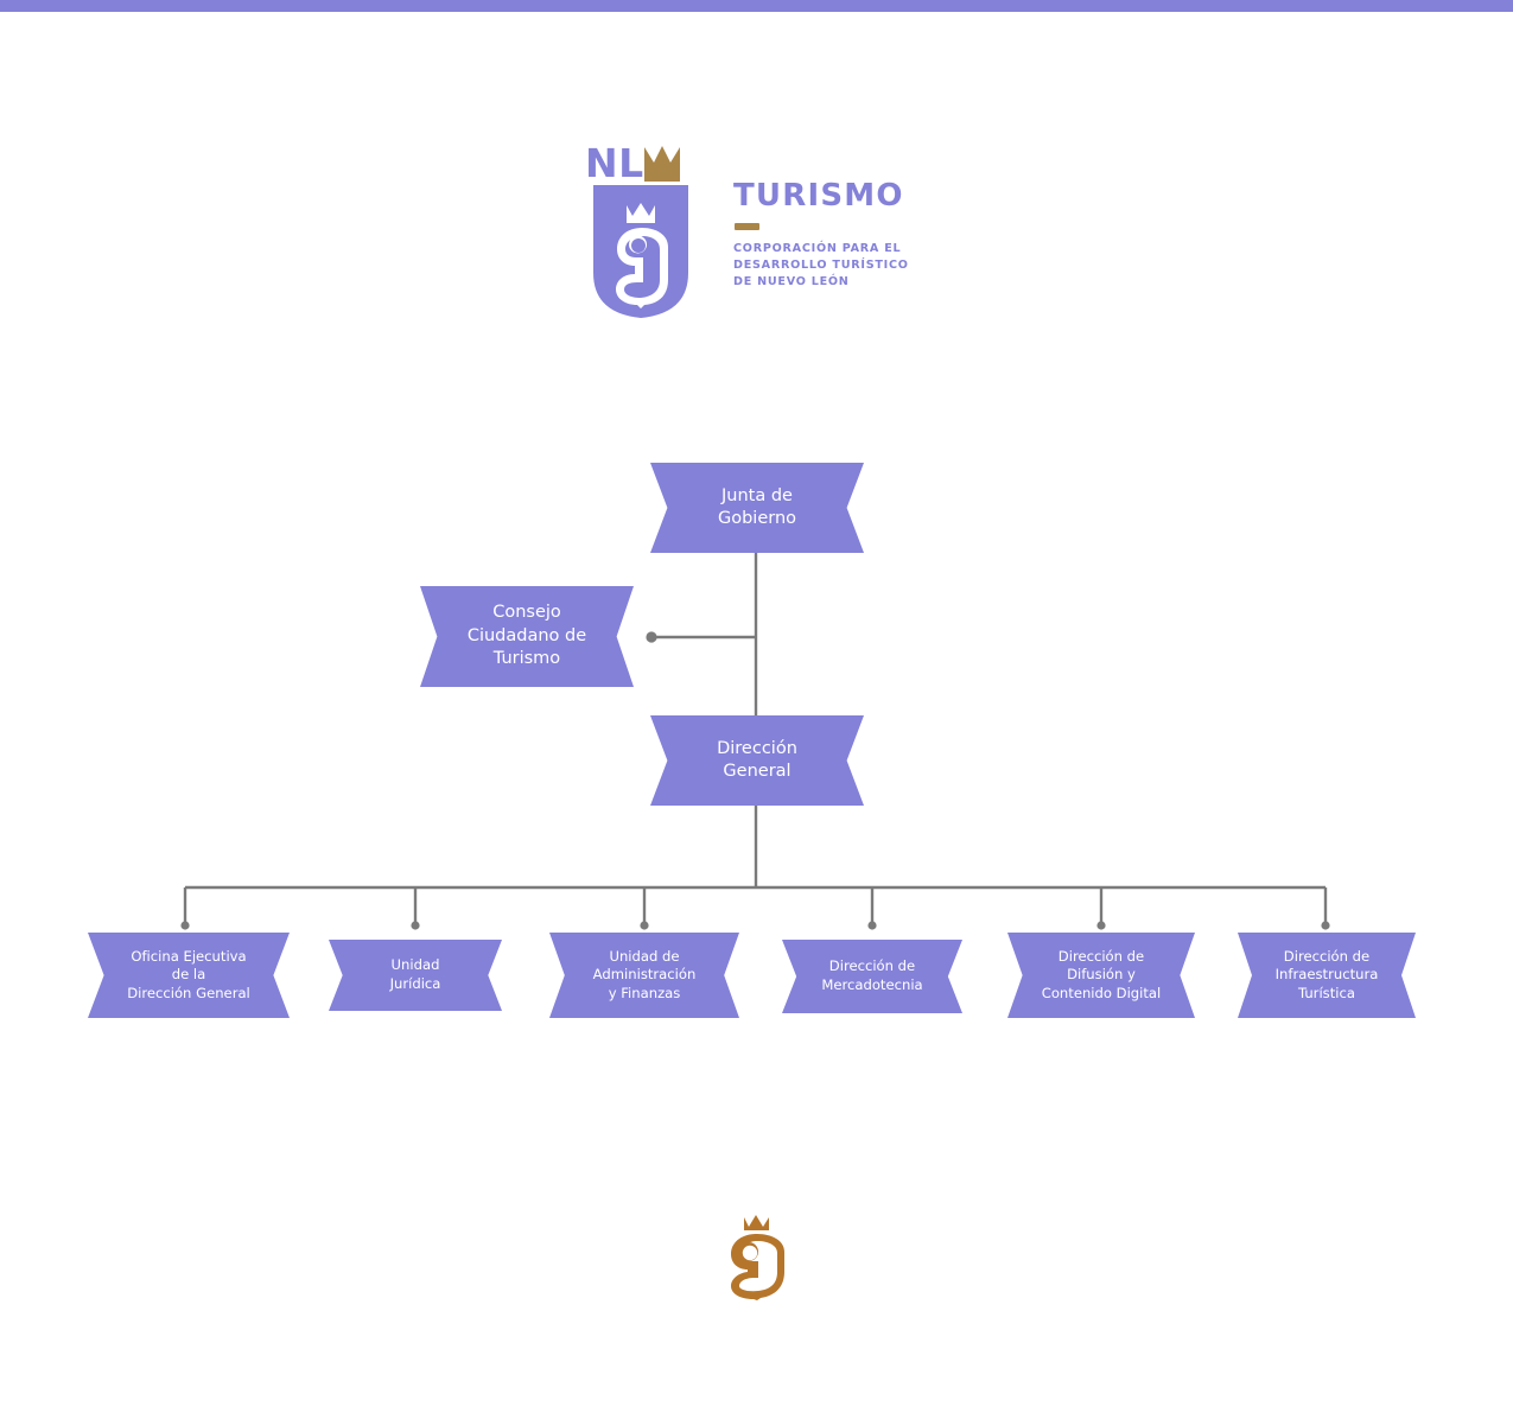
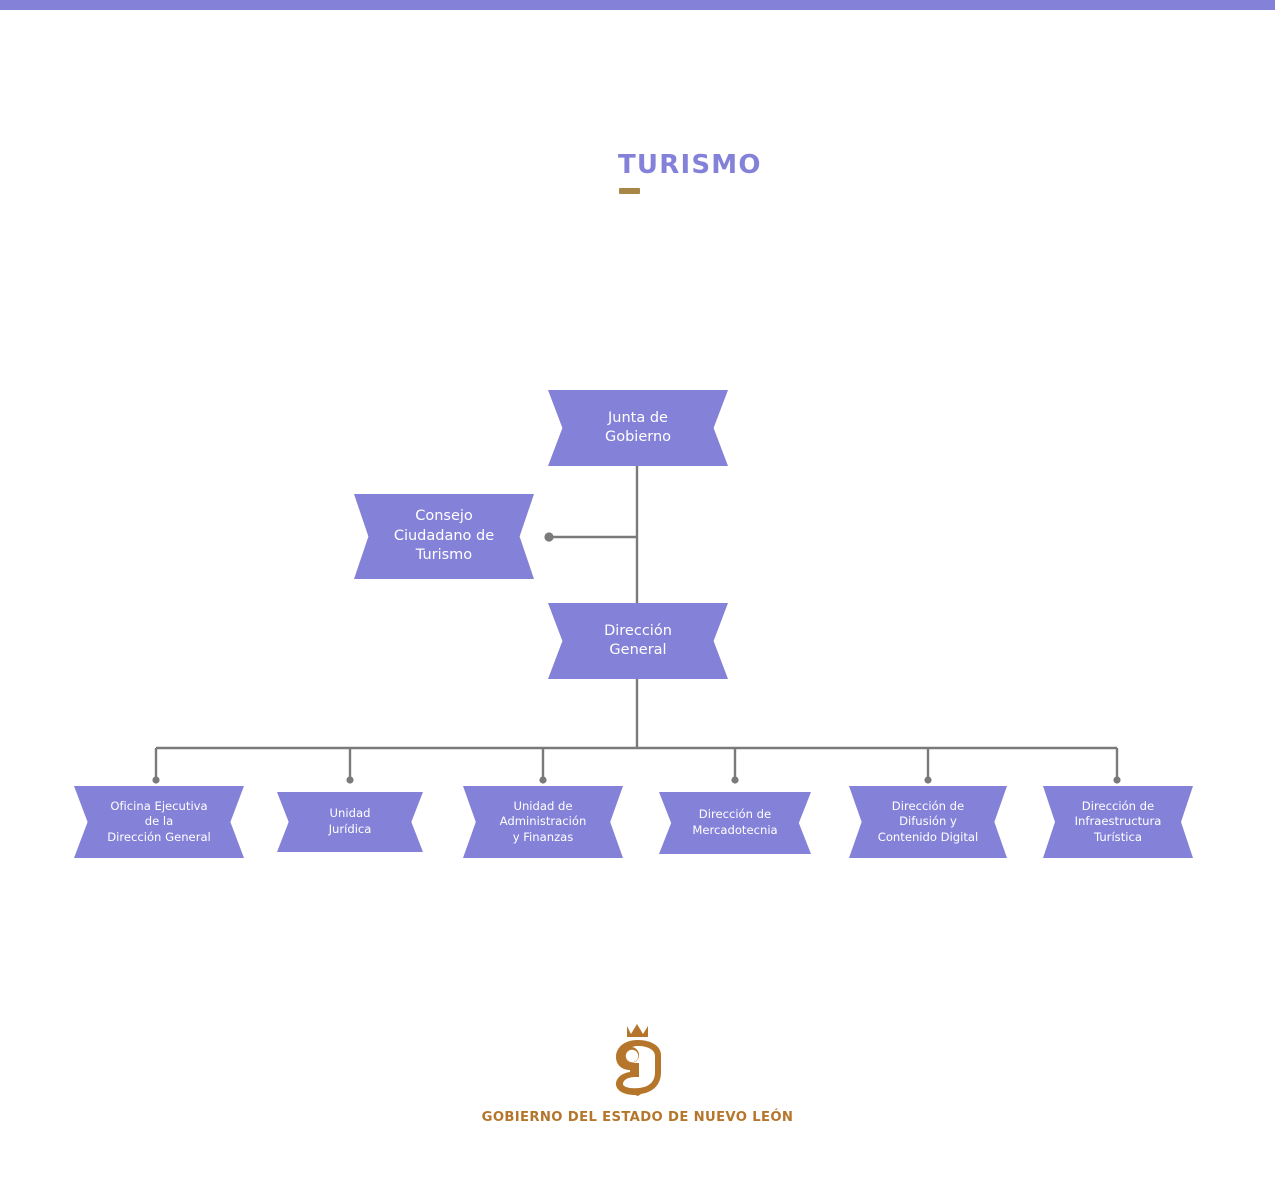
- NL
  TURISMO
- CORPORACIÓN PARA EL
- DESARROLLO TURÍSTICO
- DE NUEVO LEÓN
  Junta de
  Gobierno
  Consejo
  Ciudadano de
  Turismo
  Dirección
  General
  Oficina Ejecutiva
  de la
  Dirección General
  Unidad
  Jurídica
  Unidad de
  Administración
  y Finanzas
  Dirección de
  Mercadotecnia
  Dirección de
  Difusión y
  Contenido Digital
  Dirección de
  Infraestructura
  Turística
+ GOBIERNO DEL ESTADO DE NUEVO LEÓN
